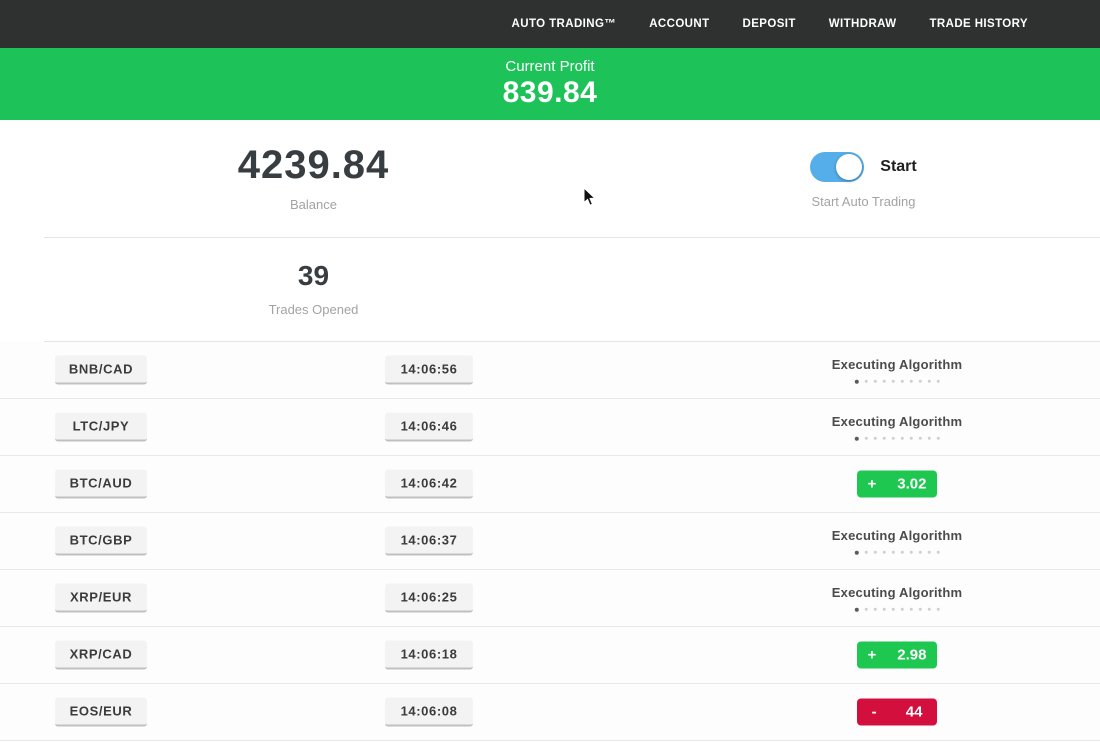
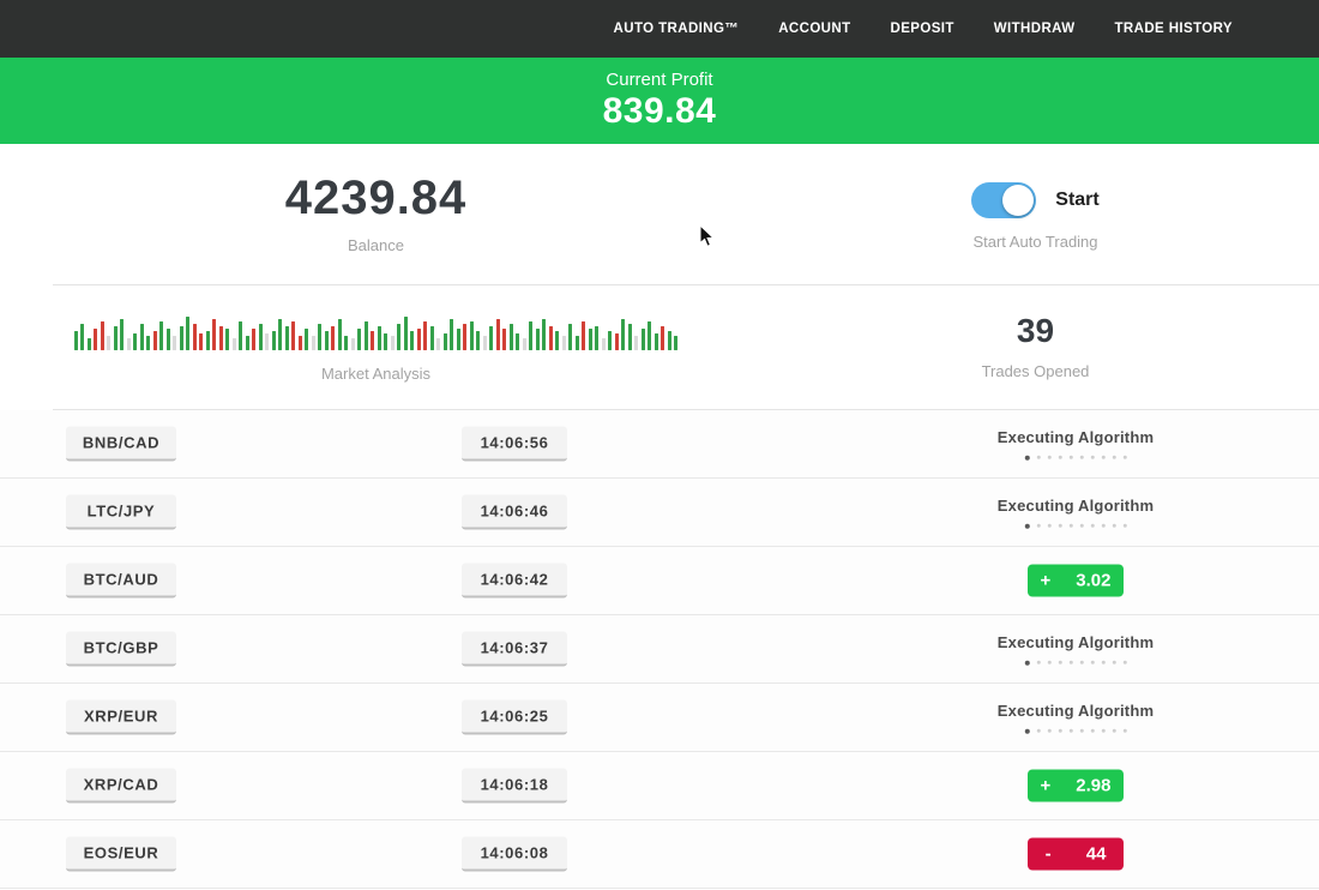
  AUTO TRADING™
  ACCOUNT
  DEPOSIT
  WITHDRAW
  TRADE HISTORY
  Current Profit
  839.84
  4239.84
  Balance
  Start
  Start Auto Trading
+ Market Analysis
  39
  Trades Opened
  BNB/CAD
  14:06:56
  Executing Algorithm
  LTC/JPY
  14:06:46
  Executing Algorithm
  BTC/AUD
  14:06:42
  +
  3.02
  BTC/GBP
  14:06:37
  Executing Algorithm
  XRP/EUR
  14:06:25
  Executing Algorithm
  XRP/CAD
  14:06:18
  +
  2.98
  EOS/EUR
  14:06:08
  -
  44
